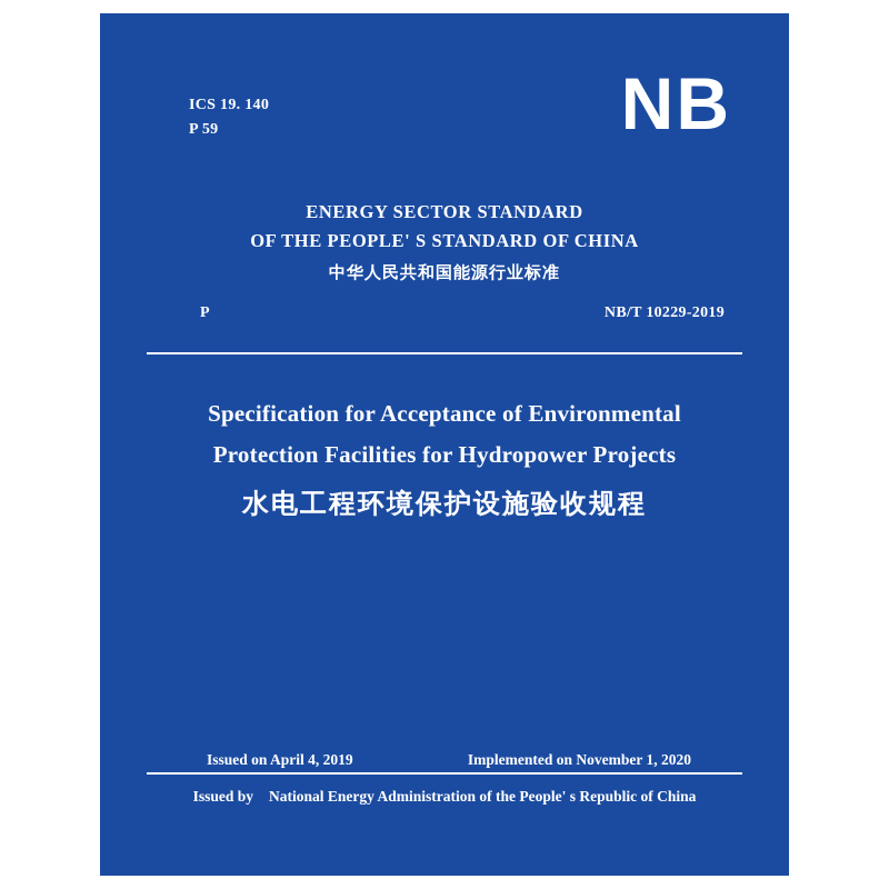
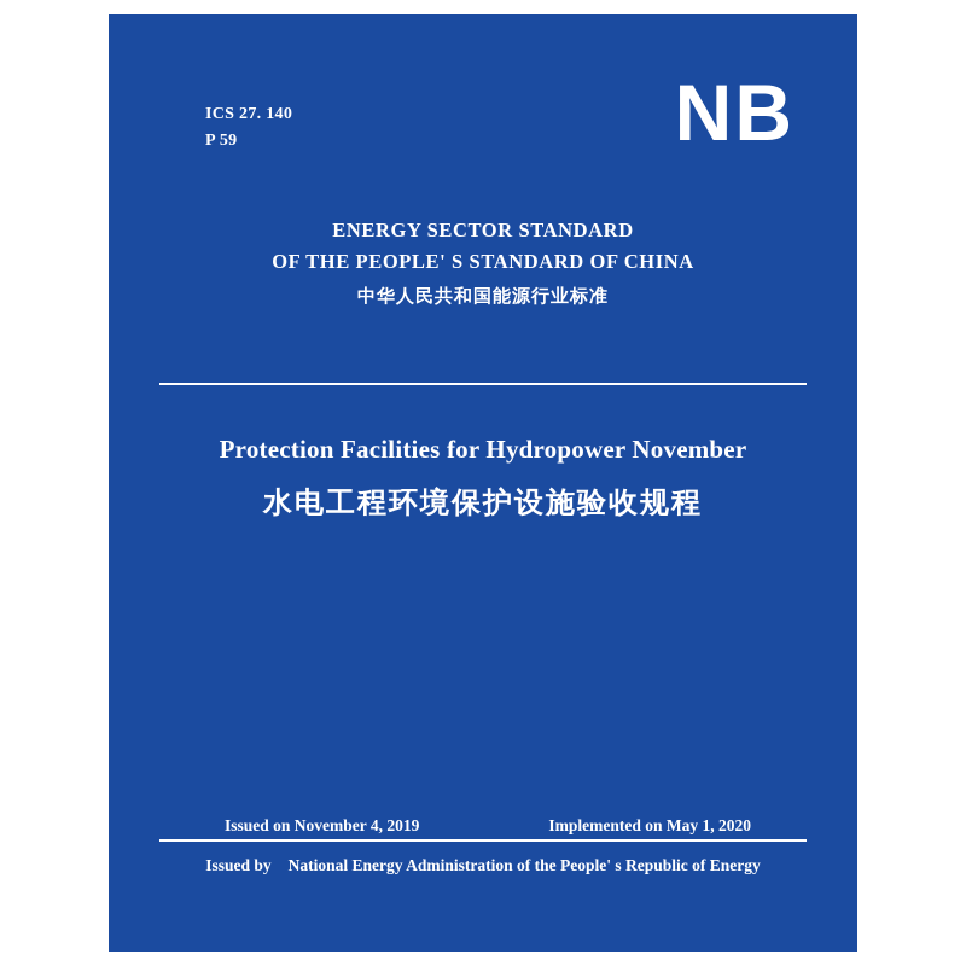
- ICS 19. 140
+ ICS 27. 140
  P 59
  NB
  ENERGY SECTOR STANDARD
  OF THE PEOPLE' S STANDARD OF CHINA
  中华人民共和国能源行业标准
- P
- NB/T 10229-2019
- Specification for Acceptance of Environmental
- Protection Facilities for Hydropower Projects
+ Protection Facilities for Hydropower November
  水电工程环境保护设施验收规程
- Issued on April 4, 2019
+ Issued on November 4, 2019
- Implemented on November 1, 2020
+ Implemented on May 1, 2020
- Issued by National Energy Administration of the People' s Republic of China
+ Issued by National Energy Administration of the People' s Republic of Energy
